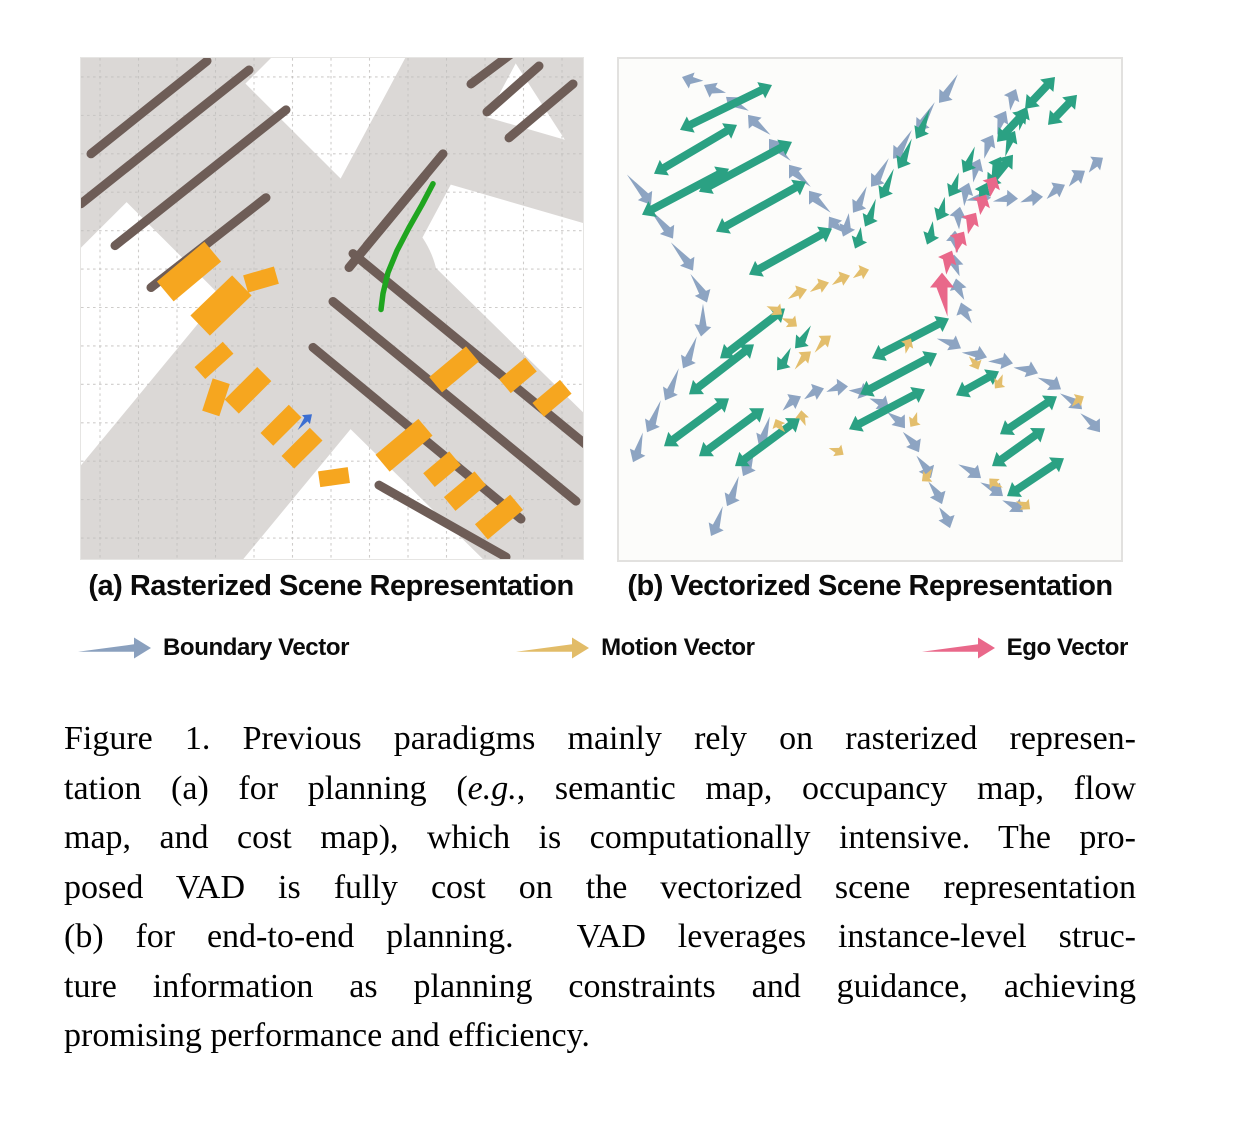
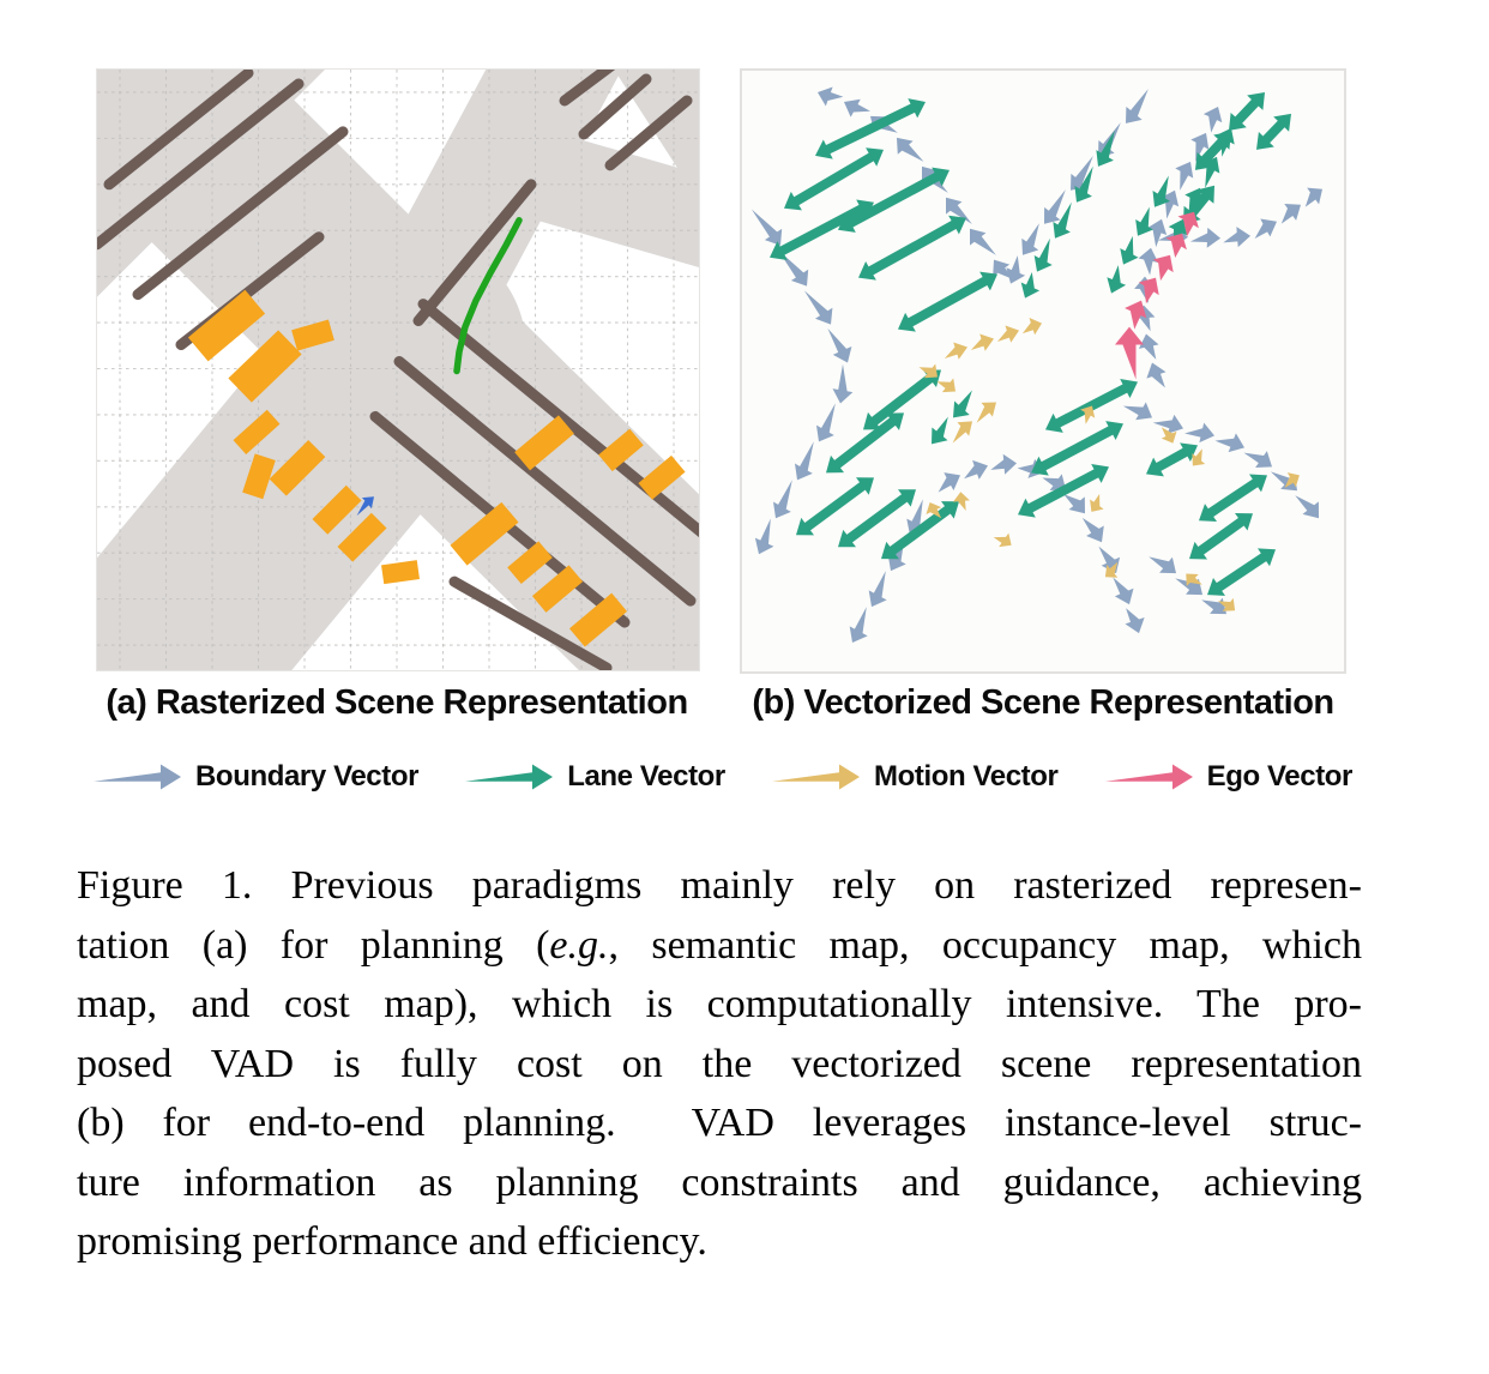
  (a) Rasterized Scene Representation
  (b) Vectorized Scene Representation
  Boundary Vector
+ Lane Vector
  Motion Vector
  Ego Vector
  Figure 1. Previous paradigms mainly rely on rasterized represen-
- tation (a) for planning (e.g., semantic map, occupancy map, flow
+ tation (a) for planning (e.g., semantic map, occupancy map, which
  map, and cost map), which is computationally intensive. The pro-
  posed VAD is fully cost on the vectorized scene representation
  (b) for end-to-end planning. VAD leverages instance-level struc-
  ture information as planning constraints and guidance, achieving
  promising performance and efficiency.
